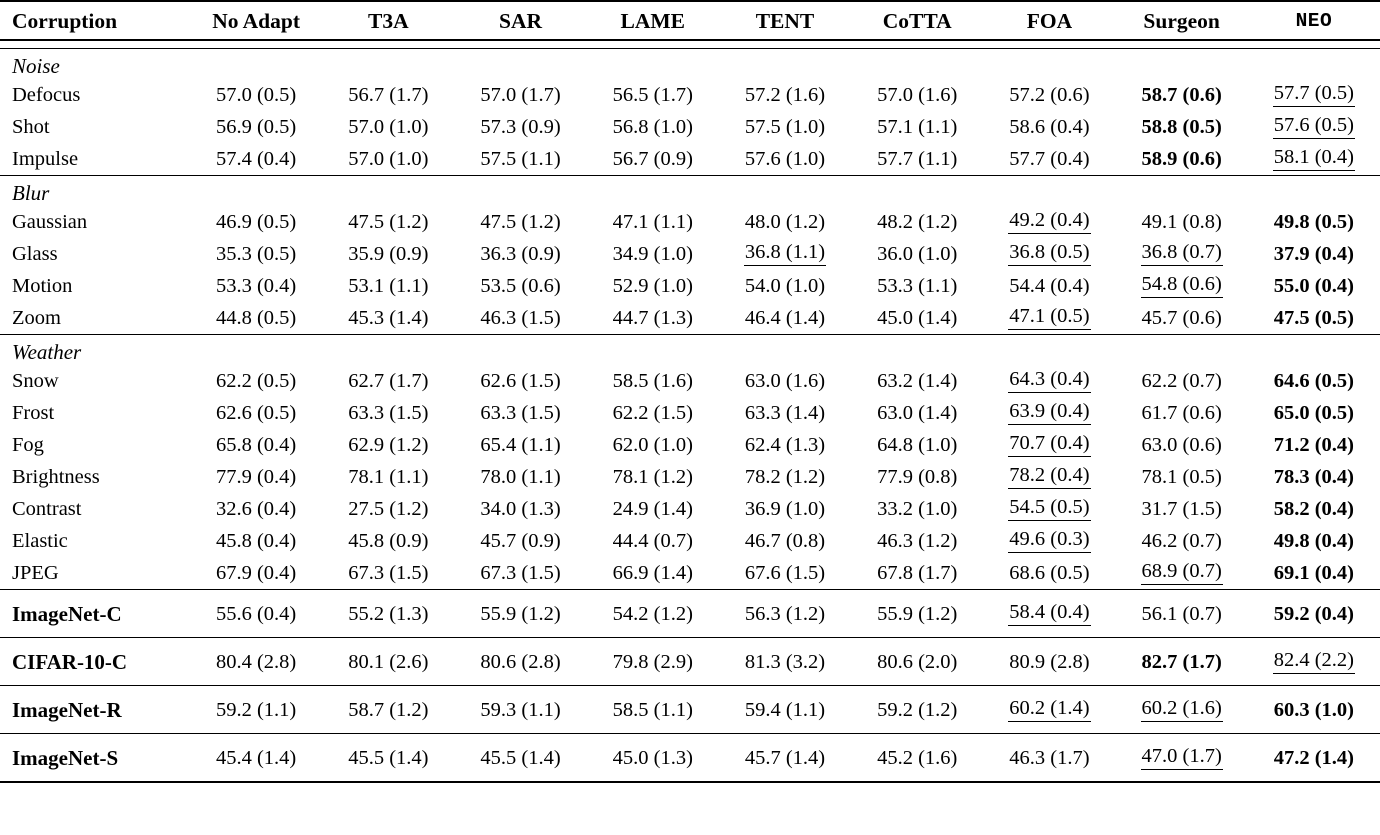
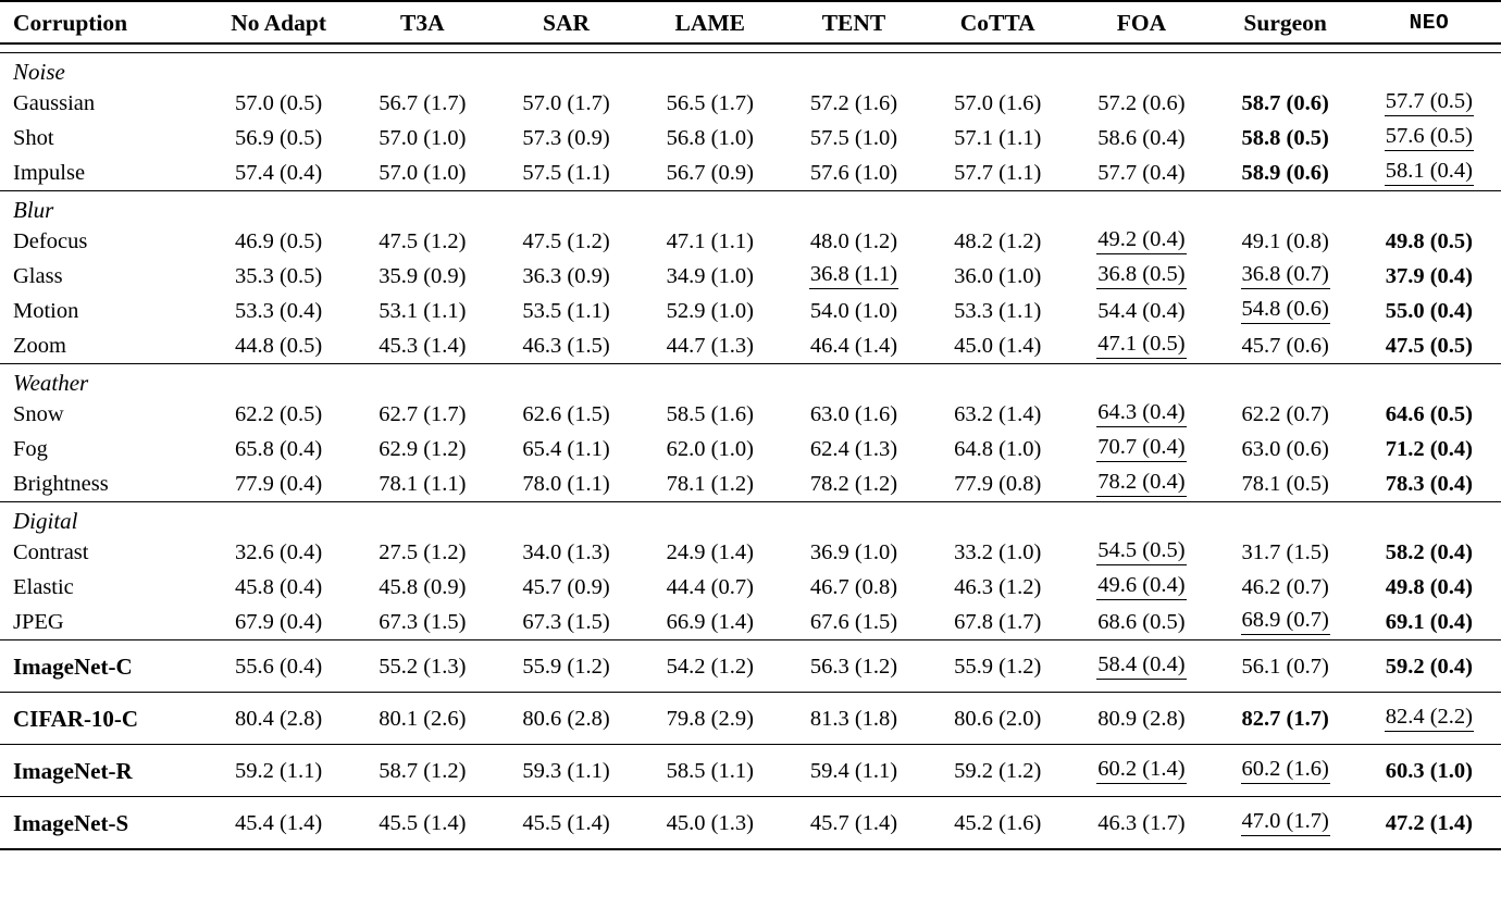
  Corruption	No Adapt	T3A	SAR	LAME	TENT	CoTTA	FOA	Surgeon	NEO
  Noise
- Defocus	57.0 (0.5)	56.7 (1.7)	57.0 (1.7)	56.5 (1.7)	57.2 (1.6)	57.0 (1.6)	57.2 (0.6)	58.7 (0.6)	57.7 (0.5)
+ Gaussian	57.0 (0.5)	56.7 (1.7)	57.0 (1.7)	56.5 (1.7)	57.2 (1.6)	57.0 (1.6)	57.2 (0.6)	58.7 (0.6)	57.7 (0.5)
  Shot	56.9 (0.5)	57.0 (1.0)	57.3 (0.9)	56.8 (1.0)	57.5 (1.0)	57.1 (1.1)	58.6 (0.4)	58.8 (0.5)	57.6 (0.5)
  Impulse	57.4 (0.4)	57.0 (1.0)	57.5 (1.1)	56.7 (0.9)	57.6 (1.0)	57.7 (1.1)	57.7 (0.4)	58.9 (0.6)	58.1 (0.4)
  Blur
- Gaussian	46.9 (0.5)	47.5 (1.2)	47.5 (1.2)	47.1 (1.1)	48.0 (1.2)	48.2 (1.2)	49.2 (0.4)	49.1 (0.8)	49.8 (0.5)
+ Defocus	46.9 (0.5)	47.5 (1.2)	47.5 (1.2)	47.1 (1.1)	48.0 (1.2)	48.2 (1.2)	49.2 (0.4)	49.1 (0.8)	49.8 (0.5)
  Glass	35.3 (0.5)	35.9 (0.9)	36.3 (0.9)	34.9 (1.0)	36.8 (1.1)	36.0 (1.0)	36.8 (0.5)	36.8 (0.7)	37.9 (0.4)
- Motion	53.3 (0.4)	53.1 (1.1)	53.5 (0.6)	52.9 (1.0)	54.0 (1.0)	53.3 (1.1)	54.4 (0.4)	54.8 (0.6)	55.0 (0.4)
+ Motion	53.3 (0.4)	53.1 (1.1)	53.5 (1.1)	52.9 (1.0)	54.0 (1.0)	53.3 (1.1)	54.4 (0.4)	54.8 (0.6)	55.0 (0.4)
  Zoom	44.8 (0.5)	45.3 (1.4)	46.3 (1.5)	44.7 (1.3)	46.4 (1.4)	45.0 (1.4)	47.1 (0.5)	45.7 (0.6)	47.5 (0.5)
  Weather
  Snow	62.2 (0.5)	62.7 (1.7)	62.6 (1.5)	58.5 (1.6)	63.0 (1.6)	63.2 (1.4)	64.3 (0.4)	62.2 (0.7)	64.6 (0.5)
- Frost	62.6 (0.5)	63.3 (1.5)	63.3 (1.5)	62.2 (1.5)	63.3 (1.4)	63.0 (1.4)	63.9 (0.4)	61.7 (0.6)	65.0 (0.5)
  Fog	65.8 (0.4)	62.9 (1.2)	65.4 (1.1)	62.0 (1.0)	62.4 (1.3)	64.8 (1.0)	70.7 (0.4)	63.0 (0.6)	71.2 (0.4)
  Brightness	77.9 (0.4)	78.1 (1.1)	78.0 (1.1)	78.1 (1.2)	78.2 (1.2)	77.9 (0.8)	78.2 (0.4)	78.1 (0.5)	78.3 (0.4)
+ Digital
  Contrast	32.6 (0.4)	27.5 (1.2)	34.0 (1.3)	24.9 (1.4)	36.9 (1.0)	33.2 (1.0)	54.5 (0.5)	31.7 (1.5)	58.2 (0.4)
- Elastic	45.8 (0.4)	45.8 (0.9)	45.7 (0.9)	44.4 (0.7)	46.7 (0.8)	46.3 (1.2)	49.6 (0.3)	46.2 (0.7)	49.8 (0.4)
+ Elastic	45.8 (0.4)	45.8 (0.9)	45.7 (0.9)	44.4 (0.7)	46.7 (0.8)	46.3 (1.2)	49.6 (0.4)	46.2 (0.7)	49.8 (0.4)
  JPEG	67.9 (0.4)	67.3 (1.5)	67.3 (1.5)	66.9 (1.4)	67.6 (1.5)	67.8 (1.7)	68.6 (0.5)	68.9 (0.7)	69.1 (0.4)
  ImageNet-C	55.6 (0.4)	55.2 (1.3)	55.9 (1.2)	54.2 (1.2)	56.3 (1.2)	55.9 (1.2)	58.4 (0.4)	56.1 (0.7)	59.2 (0.4)
- CIFAR-10-C	80.4 (2.8)	80.1 (2.6)	80.6 (2.8)	79.8 (2.9)	81.3 (3.2)	80.6 (2.0)	80.9 (2.8)	82.7 (1.7)	82.4 (2.2)
+ CIFAR-10-C	80.4 (2.8)	80.1 (2.6)	80.6 (2.8)	79.8 (2.9)	81.3 (1.8)	80.6 (2.0)	80.9 (2.8)	82.7 (1.7)	82.4 (2.2)
  ImageNet-R	59.2 (1.1)	58.7 (1.2)	59.3 (1.1)	58.5 (1.1)	59.4 (1.1)	59.2 (1.2)	60.2 (1.4)	60.2 (1.6)	60.3 (1.0)
  ImageNet-S	45.4 (1.4)	45.5 (1.4)	45.5 (1.4)	45.0 (1.3)	45.7 (1.4)	45.2 (1.6)	46.3 (1.7)	47.0 (1.7)	47.2 (1.4)
